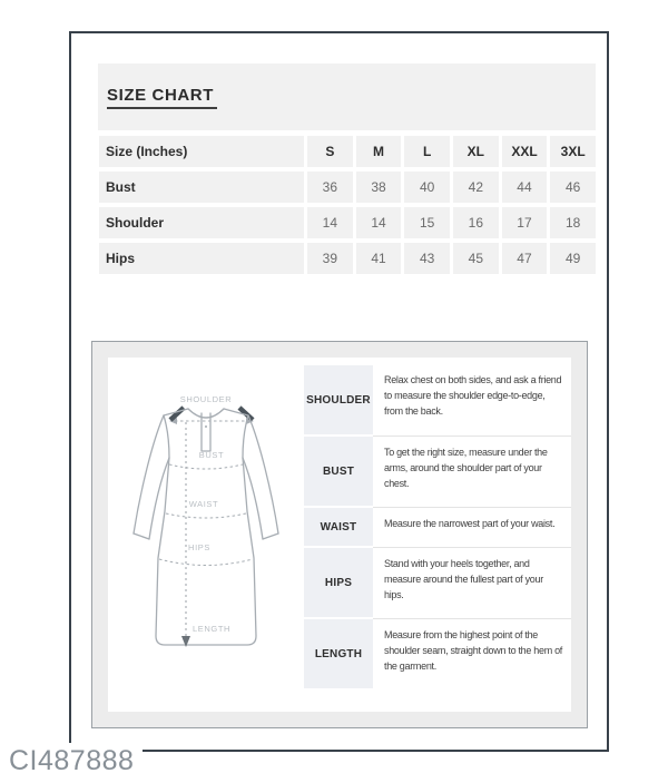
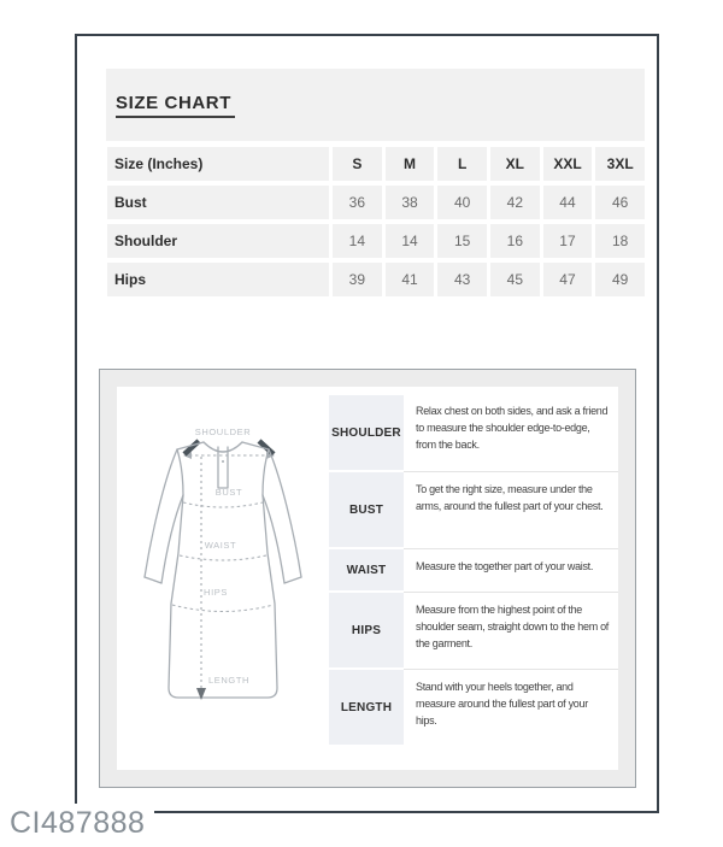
  SIZE CHART
  Size (Inches)	S	M	L	XL	XXL	3XL
  Bust	36	38	40	42	44	46
  Shoulder	14	14	15	16	17	18
  Hips	39	41	43	45	47	49
  SHOULDER
  BUST
  WAIST
  HIPS
  LENGTH
  SHOULDER
  Relax chest on both sides, and ask a friend to measure the shoulder edge-to-edge, from the back.
  BUST
- To get the right size, measure under the arms, around the shoulder part of your chest.
+ To get the right size, measure under the arms, around the fullest part of your chest.
  WAIST
- Measure the narrowest part of your waist.
+ Measure the together part of your waist.
  HIPS
- Stand with your heels together, and measure around the fullest part of your hips.
+ Measure from the highest point of the shoulder seam, straight down to the hem of the garment.
  LENGTH
- Measure from the highest point of the shoulder seam, straight down to the hem of the garment.
+ Stand with your heels together, and measure around the fullest part of your hips.
  CI487888
